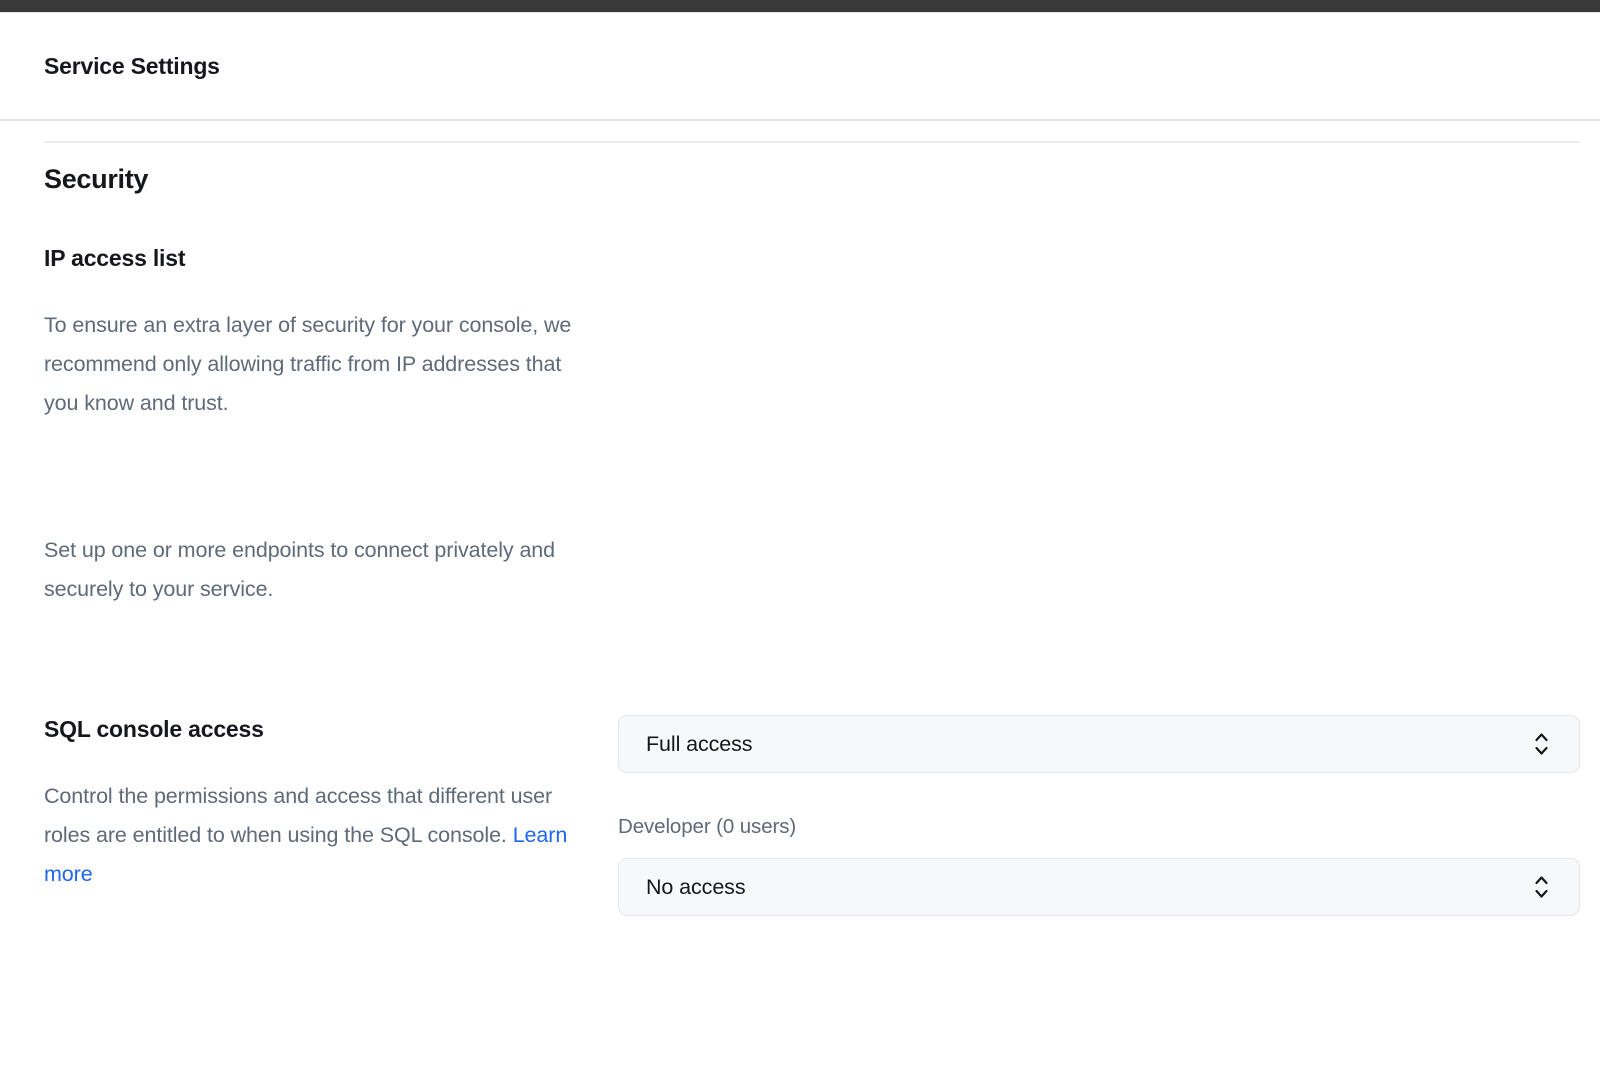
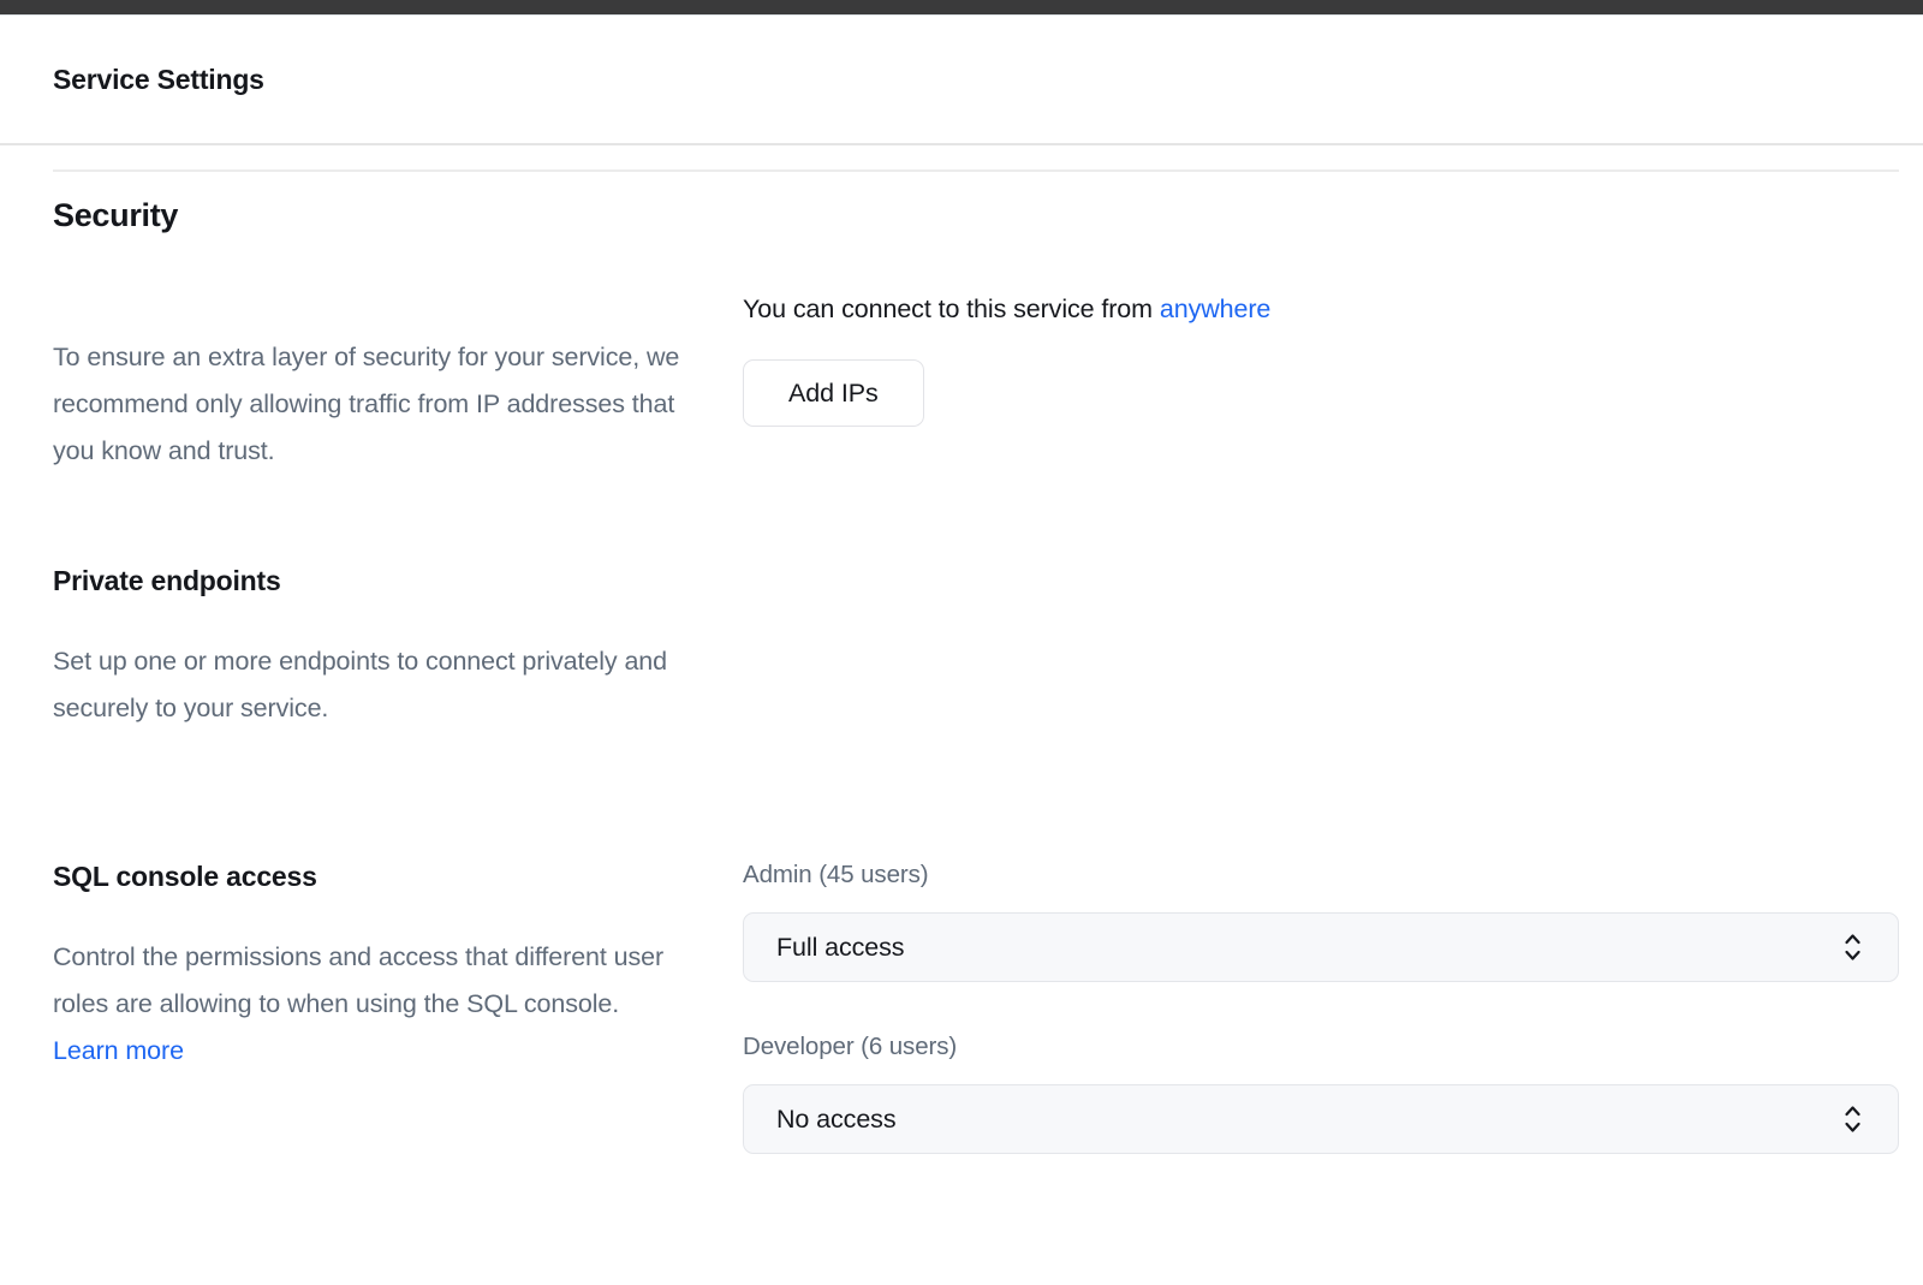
  Service Settings
  Security
- IP access list
- To ensure an extra layer of security for your console, we recommend only allowing traffic from IP addresses that you know and trust.
+ To ensure an extra layer of security for your service, we recommend only allowing traffic from IP addresses that you know and trust.
+ You can connect to this service from anywhere
+ Add IPs
+ Private endpoints
  Set up one or more endpoints to connect privately and securely to your service.
  SQL console access
- Control the permissions and access that different user roles are entitled to when using the SQL console. Learn more
+ Control the permissions and access that different user roles are allowing to when using the SQL console. Learn more
+ Admin (45 users)
  Full access
- Developer (0 users)
+ Developer (6 users)
  No access
